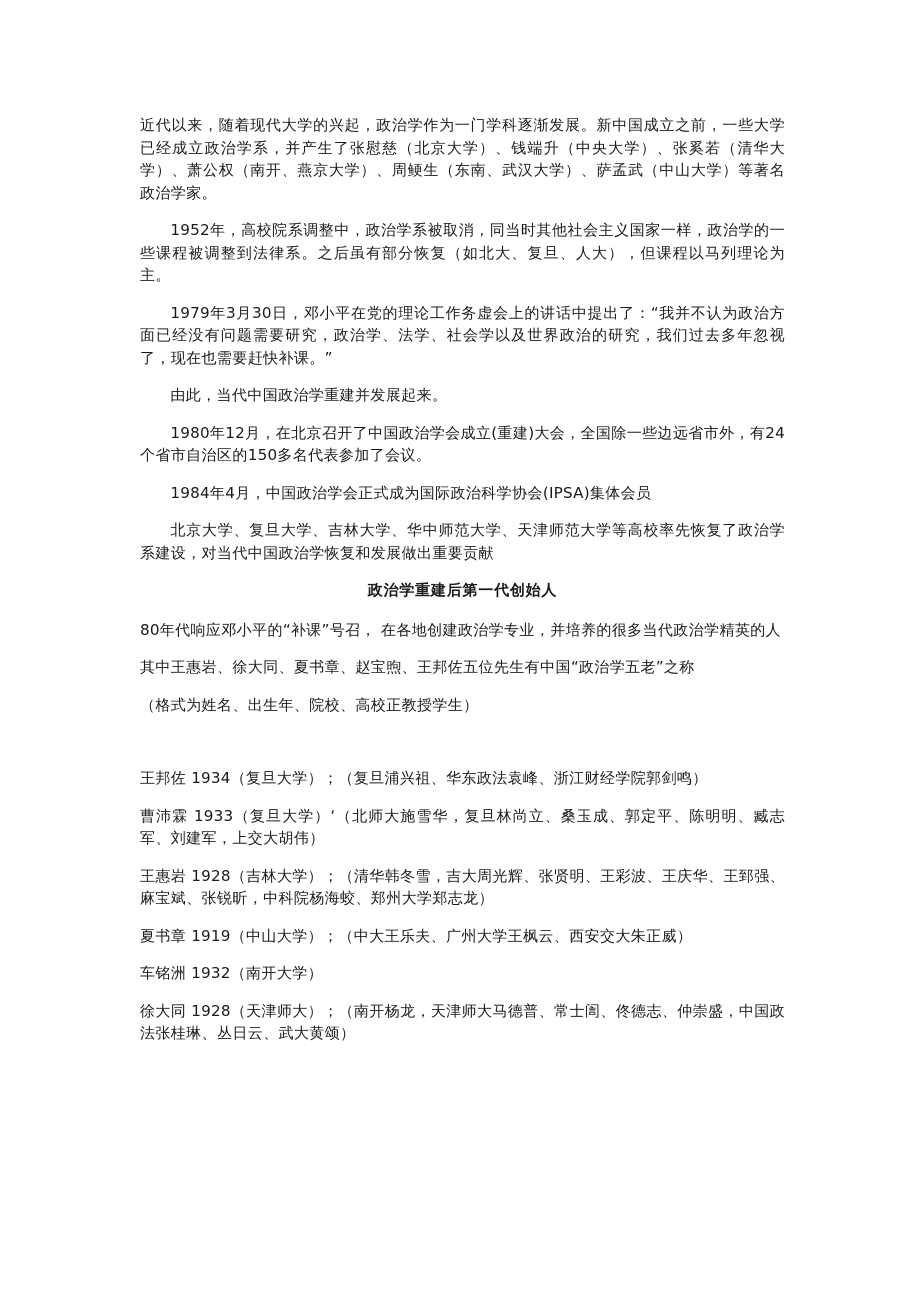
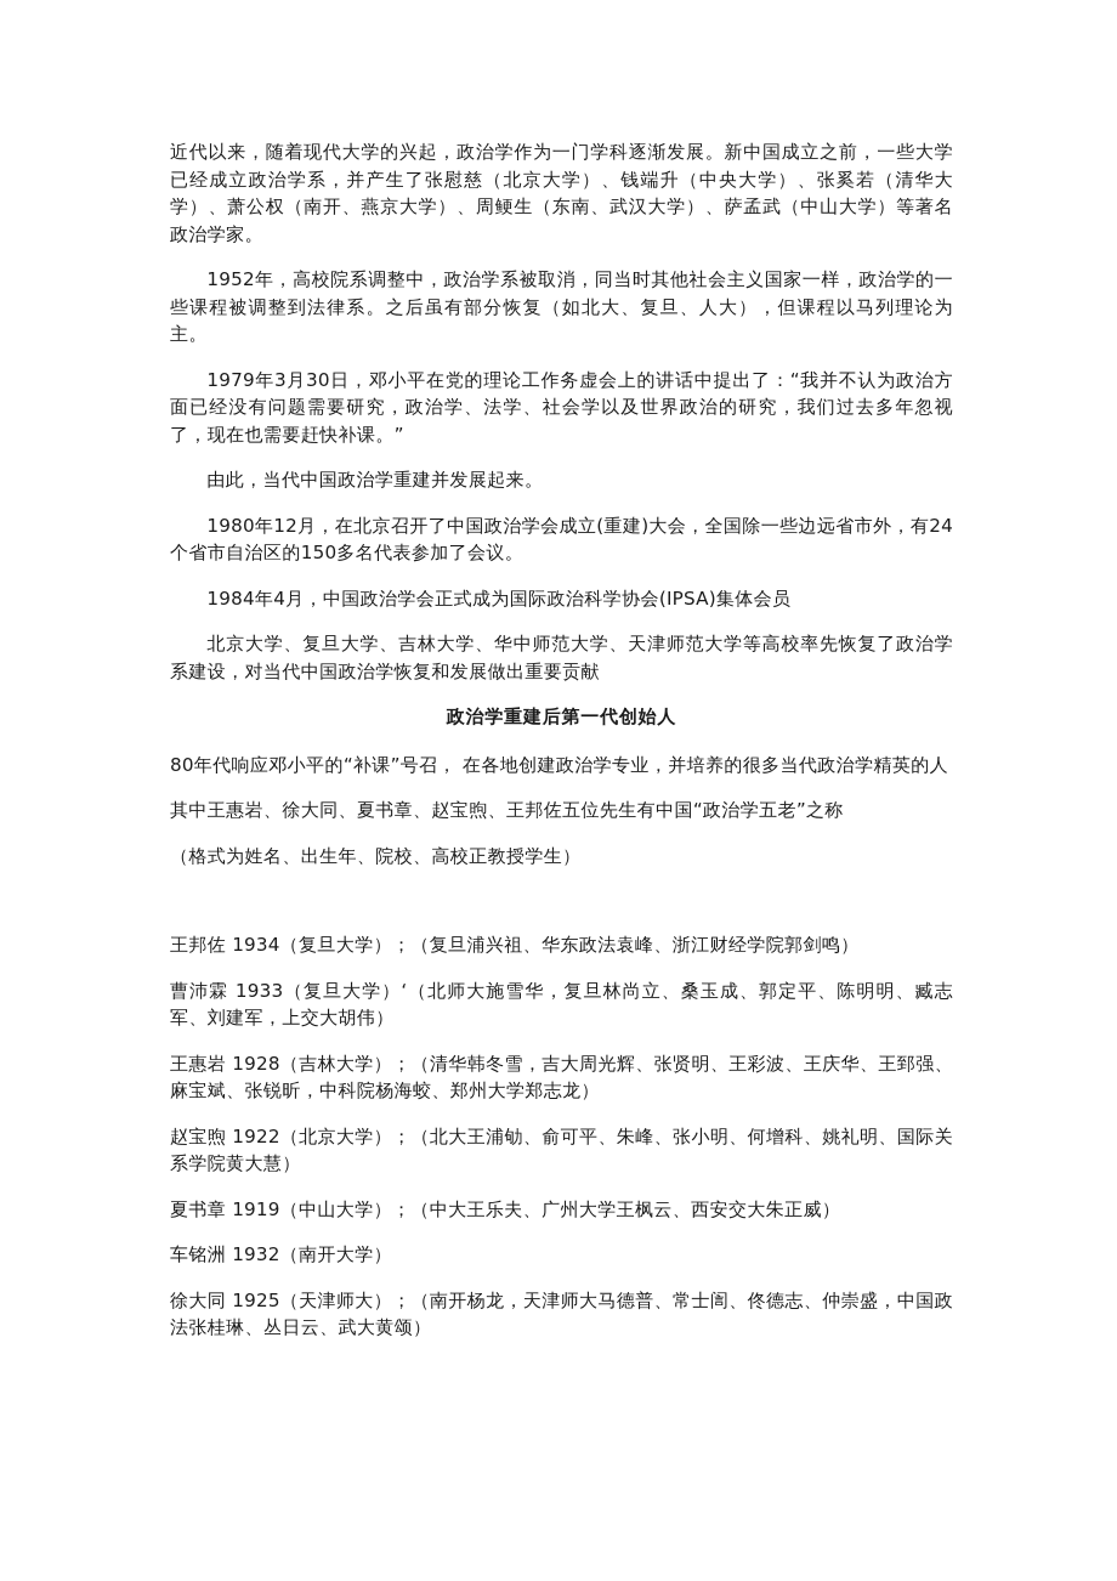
  近代以来，随着现代大学的兴起，政治学作为一门学科逐渐发展。新中国成立之前，一些大学已经成立政治学系，并产生了张慰慈（北京大学）、钱端升（中央大学）、张奚若（清华大学）、萧公权（南开、燕京大学）、周鲠生（东南、武汉大学）、萨孟武（中山大学）等著名政治学家。
  1952年，高校院系调整中，政治学系被取消，同当时其他社会主义国家一样，政治学的一些课程被调整到法律系。之后虽有部分恢复（如北大、复旦、人大），但课程以马列理论为主。
  1979年3月30日，邓小平在党的理论工作务虚会上的讲话中提出了：“我并不认为政治方面已经没有问题需要研究，政治学、法学、社会学以及世界政治的研究，我们过去多年忽视了，现在也需要赶快补课。”
  由此，当代中国政治学重建并发展起来。
  1980年12月，在北京召开了中国政治学会成立(重建)大会，全国除一些边远省市外，有24个省市自治区的150多名代表参加了会议。
  1984年4月，中国政治学会正式成为国际政治科学协会(IPSA)集体会员
  北京大学、复旦大学、吉林大学、华中师范大学、天津师范大学等高校率先恢复了政治学系建设，对当代中国政治学恢复和发展做出重要贡献
  政治学重建后第一代创始人
  80年代响应邓小平的“补课”号召， 在各地创建政治学专业，并培养的很多当代政治学精英的人
  其中王惠岩、徐大同、夏书章、赵宝煦、王邦佐五位先生有中国“政治学五老”之称
  （格式为姓名、出生年、院校、高校正教授学生）
  王邦佐 1934（复旦大学）；（复旦浦兴祖、华东政法袁峰、浙江财经学院郭剑鸣）
  曹沛霖 1933（复旦大学）‘（北师大施雪华，复旦林尚立、桑玉成、郭定平、陈明明、臧志军、刘建军，上交大胡伟）
  王惠岩 1928（吉林大学）；（清华韩冬雪，吉大周光辉、张贤明、王彩波、王庆华、王郅强、麻宝斌、张锐昕，中科院杨海蛟、郑州大学郑志龙）
+ 赵宝煦 1922（北京大学）；（北大王浦劬、俞可平、朱峰、张小明、何增科、姚礼明、国际关系学院黄大慧）
  夏书章 1919（中山大学）；（中大王乐夫、广州大学王枫云、西安交大朱正威）
  车铭洲 1932（南开大学）
- 徐大同 1928（天津师大）；（南开杨龙，天津师大马德普、常士訚、佟德志、仲崇盛，中国政法张桂琳、丛日云、武大黄颂）
+ 徐大同 1925（天津师大）；（南开杨龙，天津师大马德普、常士訚、佟德志、仲崇盛，中国政法张桂琳、丛日云、武大黄颂）
